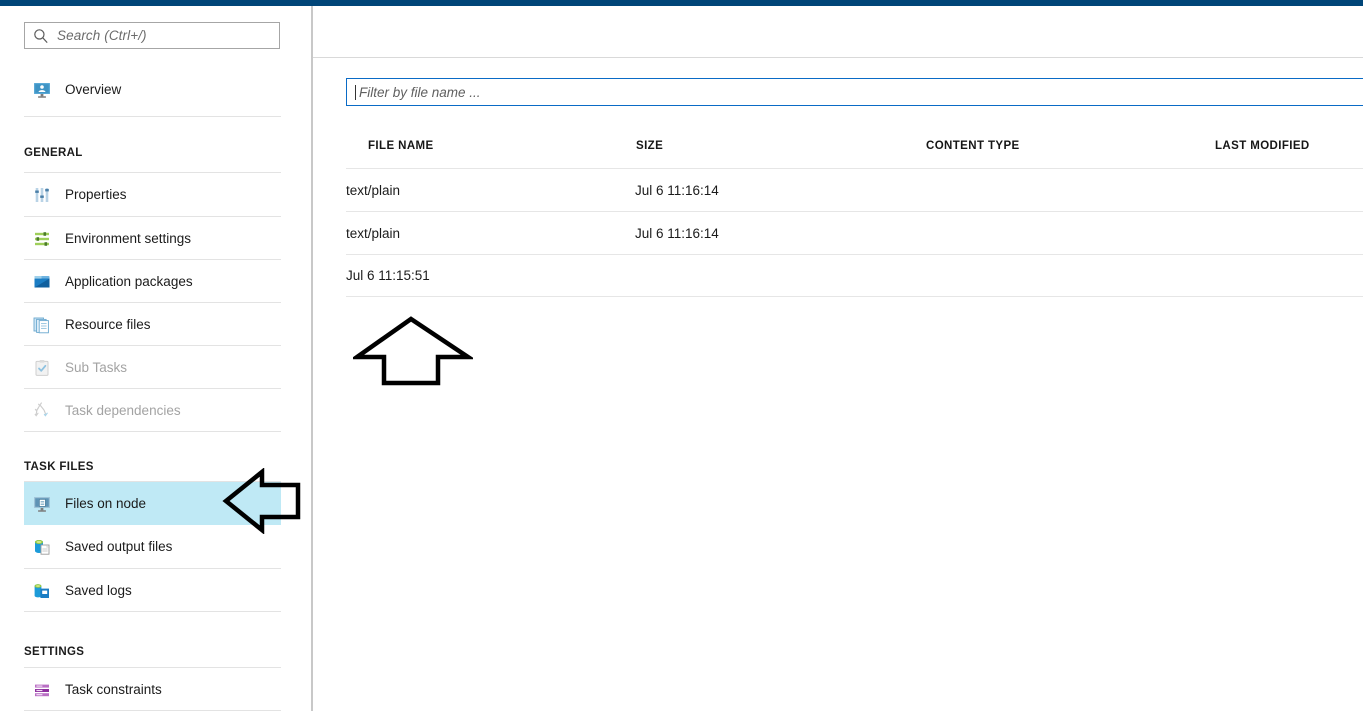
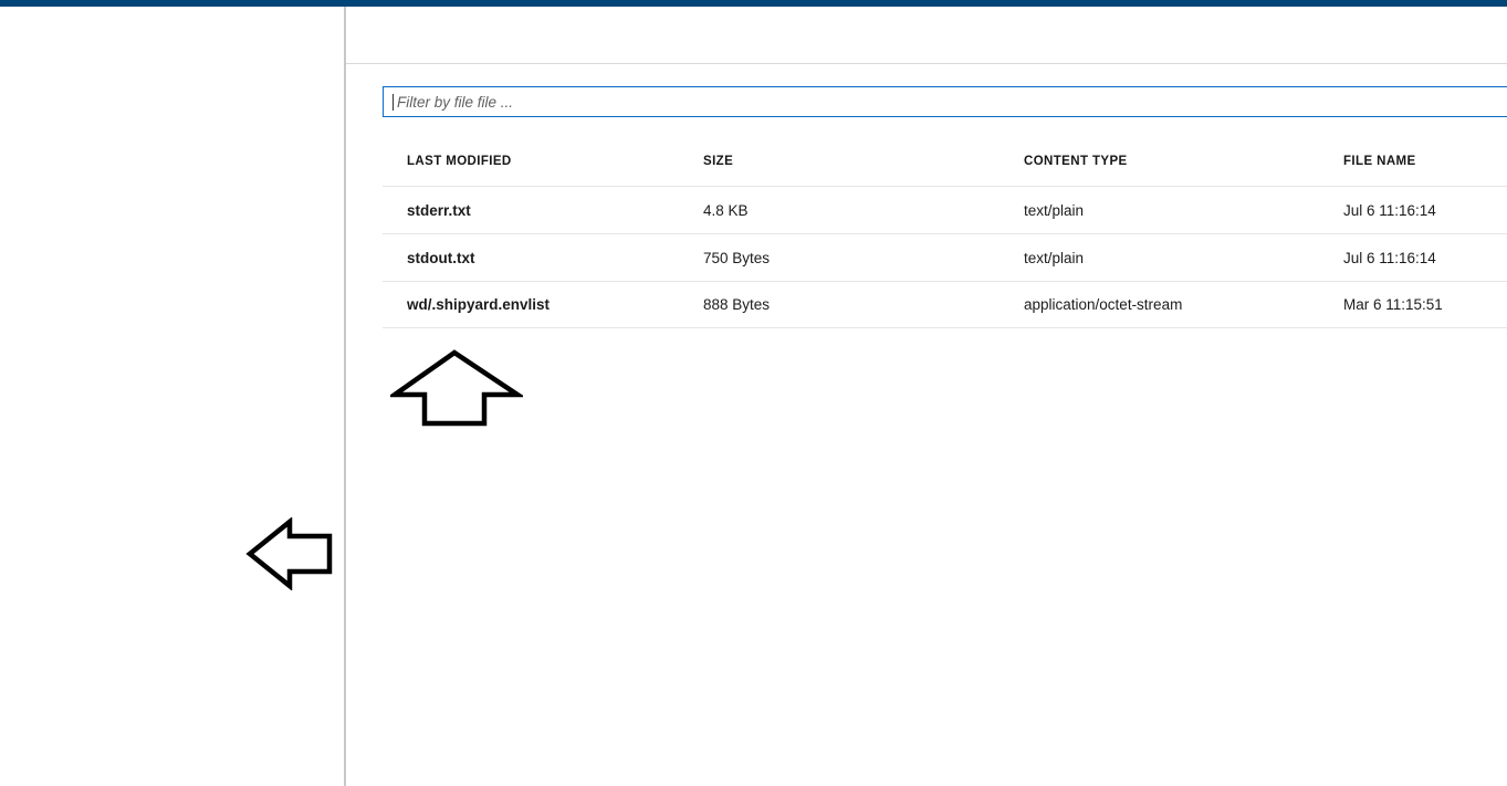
- Search (Ctrl+/)
- Overview
- GENERAL
- Properties
- Environment settings
- Application packages
- Resource files
- Sub Tasks
- Task dependencies
- TASK FILES
- Files on node
- Saved output files
- Saved logs
- SETTINGS
- Task constraints
- Filter by file name ...
+ Filter by file file ...
- FILE NAME
+ LAST MODIFIED
  SIZE
  CONTENT TYPE
- LAST MODIFIED
+ FILE NAME
+ stderr.txt
+ 4.8 KB
  text/plain
  Jul 6 11:16:14
+ stdout.txt
+ 750 Bytes
  text/plain
  Jul 6 11:16:14
+ wd/.shipyard.envlist
+ 888 Bytes
+ application/octet-stream
- Jul 6 11:15:51
+ Mar 6 11:15:51
